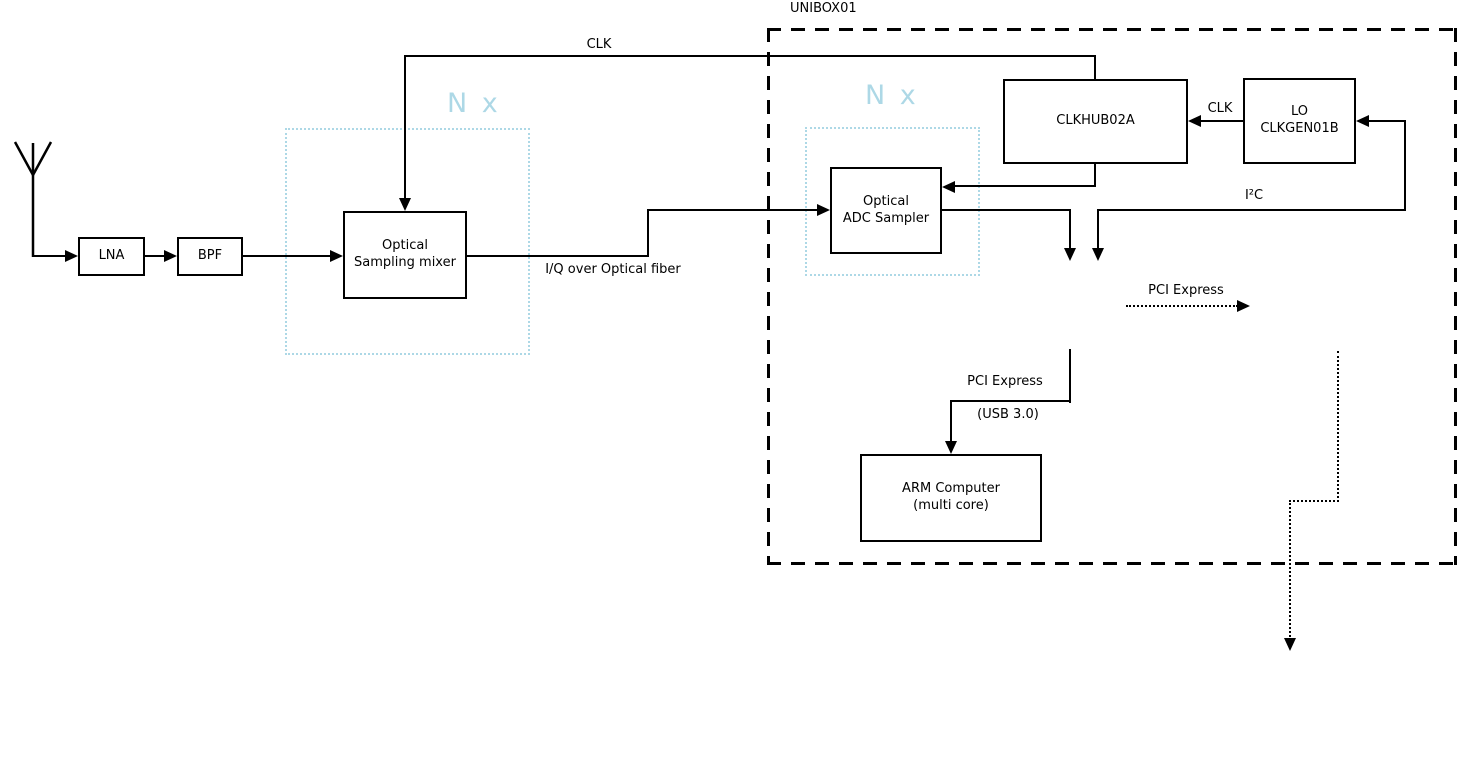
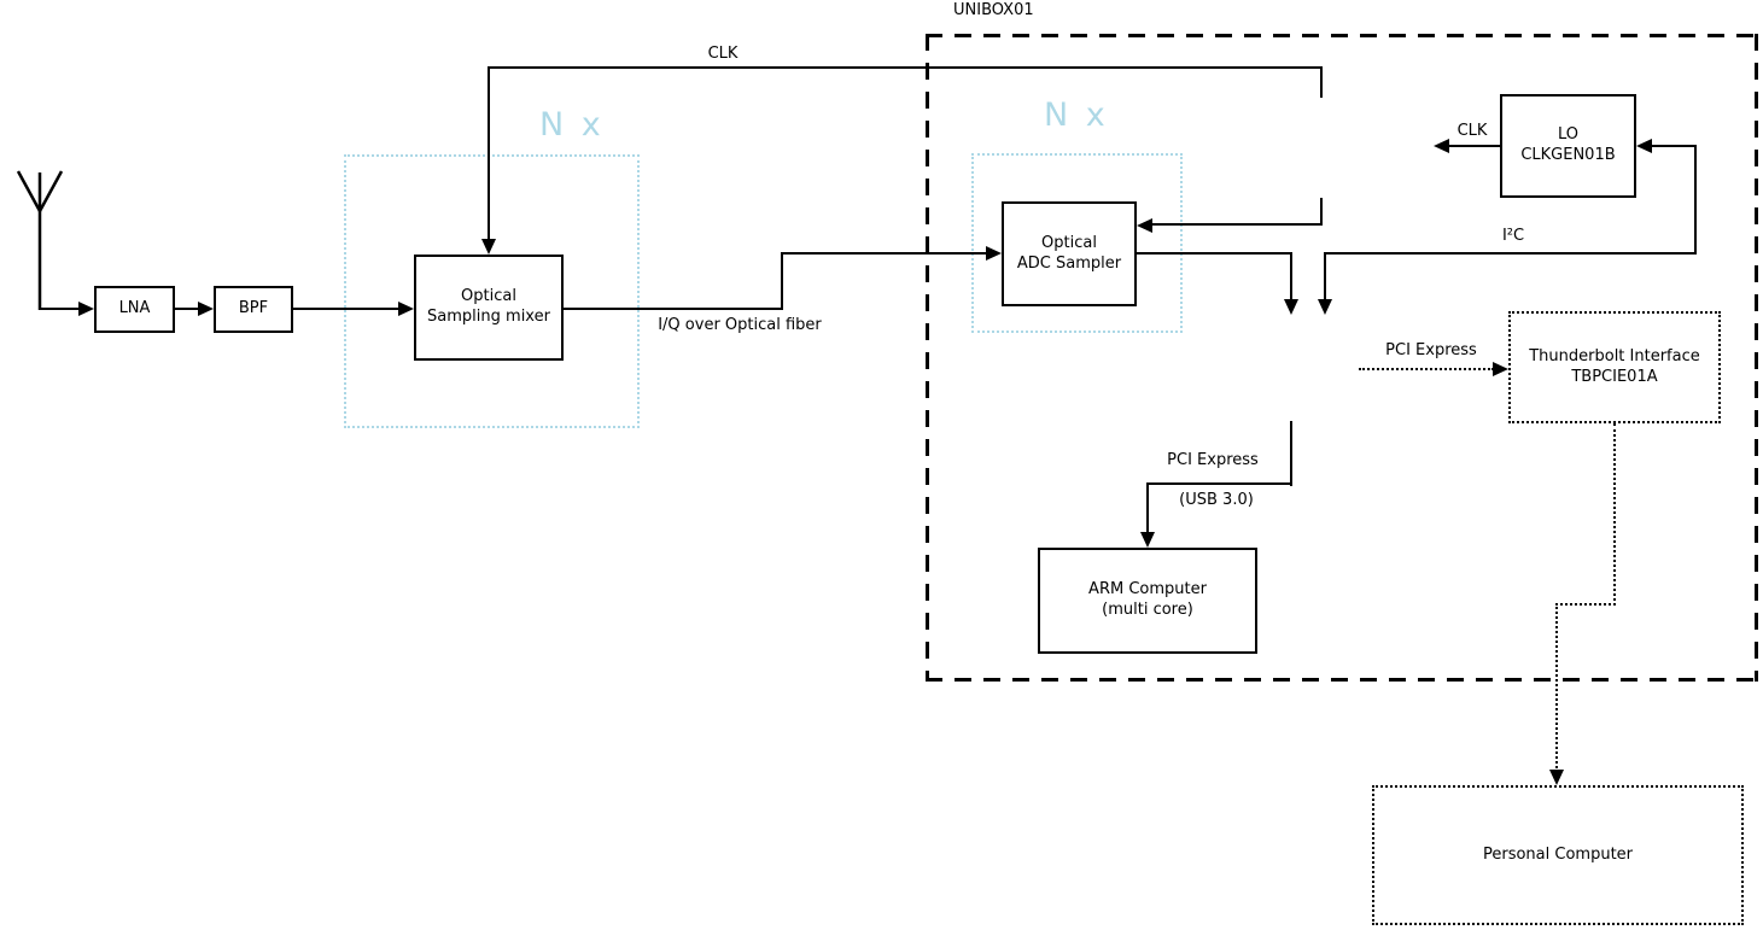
  UNIBOX01
  N x
  N x
  LNA
  BPF
  Optical
  Sampling mixer
  Optical
  ADC Sampler
- CLKHUB02A
  LO
  CLKGEN01B
  ARM Computer
  (multi core)
+ Thunderbolt Interface
+ TBPCIE01A
+ Personal Computer
  I/Q over Optical fiber
  CLK
  CLK
  I²C
  PCI Express
  (USB 3.0)
  PCI Express
